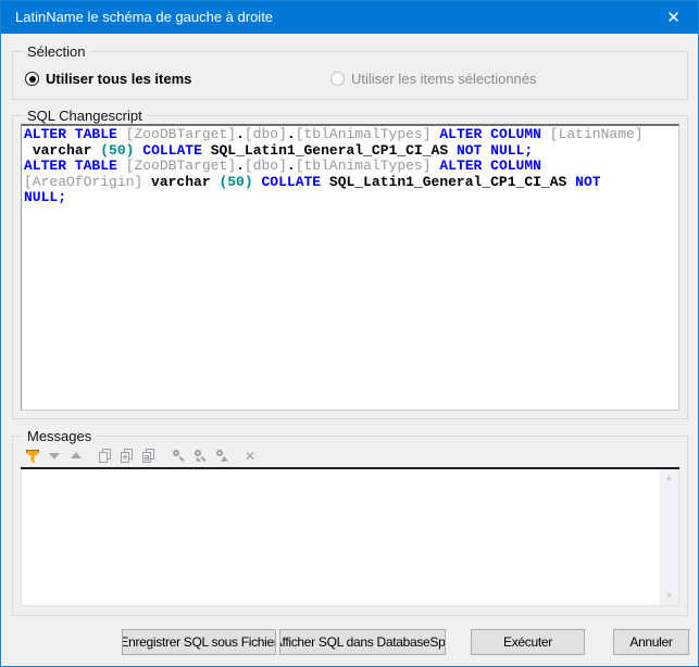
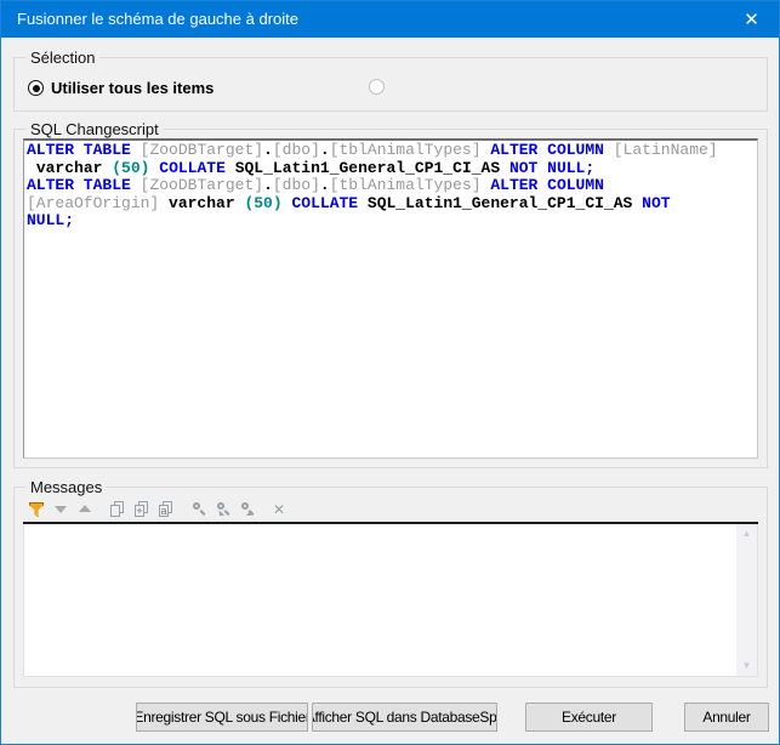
- LatinName le schéma de gauche à droite
+ Fusionner le schéma de gauche à droite
  ✕
  Sélection
  Utiliser tous les items
- Utiliser les items sélectionnés
  SQL Changescript
  ALTER TABLE [ZooDBTarget].[dbo].[tblAnimalTypes] ALTER COLUMN [LatinName]
  varchar (50) COLLATE SQL_Latin1_General_CP1_CI_AS NOT NULL;
  ALTER TABLE [ZooDBTarget].[dbo].[tblAnimalTypes] ALTER COLUMN
  [AreaOfOrigin] varchar (50) COLLATE SQL_Latin1_General_CP1_CI_AS NOT
  NULL;
  Messages
  ▲
  ▼
  Enregistrer SQL sous Fichier
  fficher SQL dans DatabaseSp
  Exécuter
  Annuler
